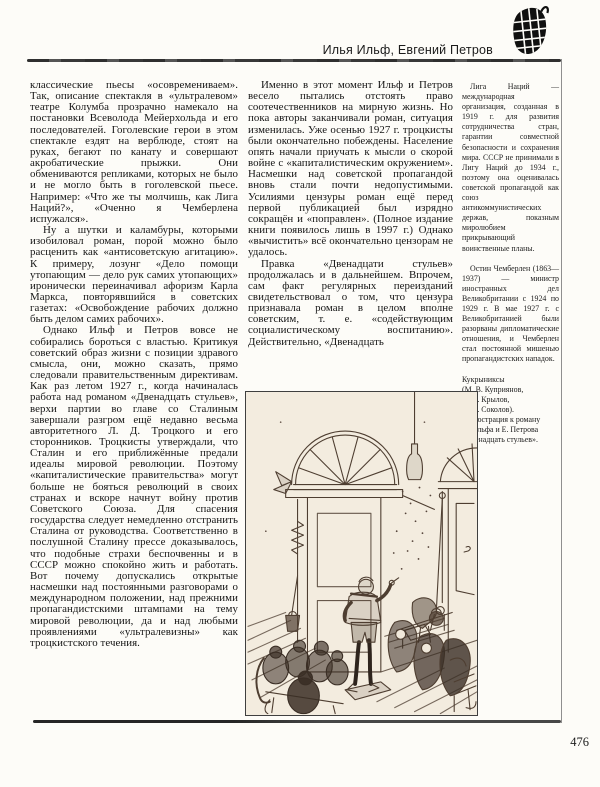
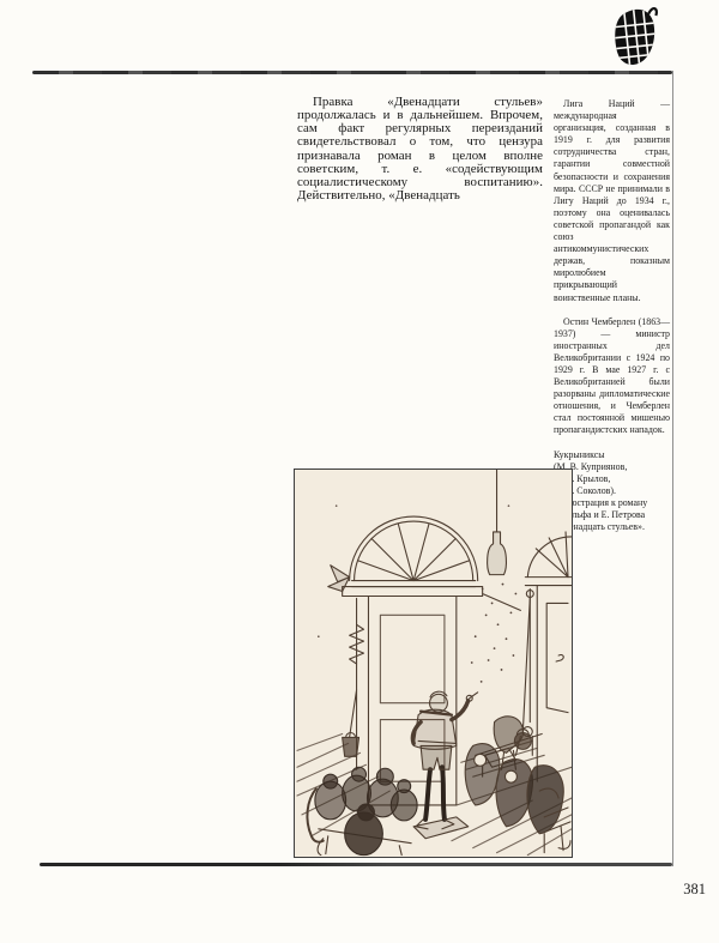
- Илья Ильф, Евгений Петров
- классические пьесы «осовремениваем». Так, описание спектакля в «ультралевом» театре Колумба прозрачно намекало на постановки Всеволода Мейерхольда и его последователей. Гоголевские герои в этом спектакле ездят на верблюде, стоят на руках, бегают по канату и совершают акробатические прыжки. Они обмениваются репликами, которых не было и не могло быть в гоголевской пьесе. Например: «Что же ты молчишь, как Лига Наций?», «Оченно я Чемберлена испужался».
- Ну а шутки и каламбуры, которыми изобиловал роман, порой можно было расценить как «антисоветскую агитацию». К примеру, лозунг «Дело помощи утопающим — дело рук самих утопающих» иронически переиначивал афоризм Карла Маркса, повторявшийся в советских газетах: «Освобождение рабочих должно быть делом самих рабочих».
- Однако Ильф и Петров вовсе не собирались бороться с властью. Критикуя советский образ жизни с позиции здравого смысла, они, можно сказать, прямо следовали правительственным директивам. Как раз летом 1927 г., когда начиналась работа над романом «Двенадцать стульев», верхи партии во главе со Сталиным завершали разгром ещё недавно весьма авторитетного Л. Д. Троцкого и его сторонников. Троцкисты утверждали, что Сталин и его приближённые предали идеалы мировой революции. Поэтому «капиталистические правительства» могут больше не бояться революций в своих странах и вскоре начнут войну против Советского Союза. Для спасения государства следует немедленно отстранить Сталина от руководства. Соответственно в послушной Сталину прессе доказывалось, что подобные страхи беспочвенны и в СССР можно спокойно жить и работать. Вот почему допускались открытые насмешки над постоянными разговорами о международном положении, над прежними пропагандистскими штампами на тему мировой революции, да и над любыми проявлениями «ультралевизны» как троцкистского течения.
- Именно в этот момент Ильф и Петров весело пытались отстоять право соотечественников на мирную жизнь. Но пока авторы заканчивали роман, ситуация изменилась. Уже осенью 1927 г. троцкисты были окончательно побеждены. Население опять начали приучать к мысли о скорой войне с «капиталистическим окружением». Насмешки над советской пропагандой вновь стали почти недопустимыми. Усилиями цензуры роман ещё перед первой публикацией был изрядно сокращён и «поправлен». (Полное издание книги появилось лишь в 1997 г.) Однако «вычистить» всё окончательно цензорам не удалось.
  Правка «Двенадцати стульев» продолжалась и в дальнейшем. Впрочем, сам факт регулярных переизданий свидетельствовал о том, что цензура признавала роман в целом вполне советским, т. е. «содействующим социалистическому воспитанию». Действительно, «Двенадцать
  Лига Наций — международная организация, созданная в 1919 г. для развития сотрудничества стран, гарантии совместной безопасности и сохранения мира. СССР не принимали в Лигу Наций до 1934 г., поэтому она оценивалась советской пропагандой как союз антикоммунистических держав, показным миролюбием прикрывающий воинственные планы.
  Остин Чемберлен (1863—1937) — министр иностранных дел Великобритании с 1924 по 1929 г. В мае 1927 г. с Великобританией были разорваны дипломатические отношения, и Чемберлен стал постоянной мишенью пропагандистских нападок.
  Кукрыниксы
  (М. В. Куприянов,
  . Крылов,
  . Соколов).
  юстрация к роману
  льфа и Е. Петрова
  надцать стульев».
- 476
+ 381
